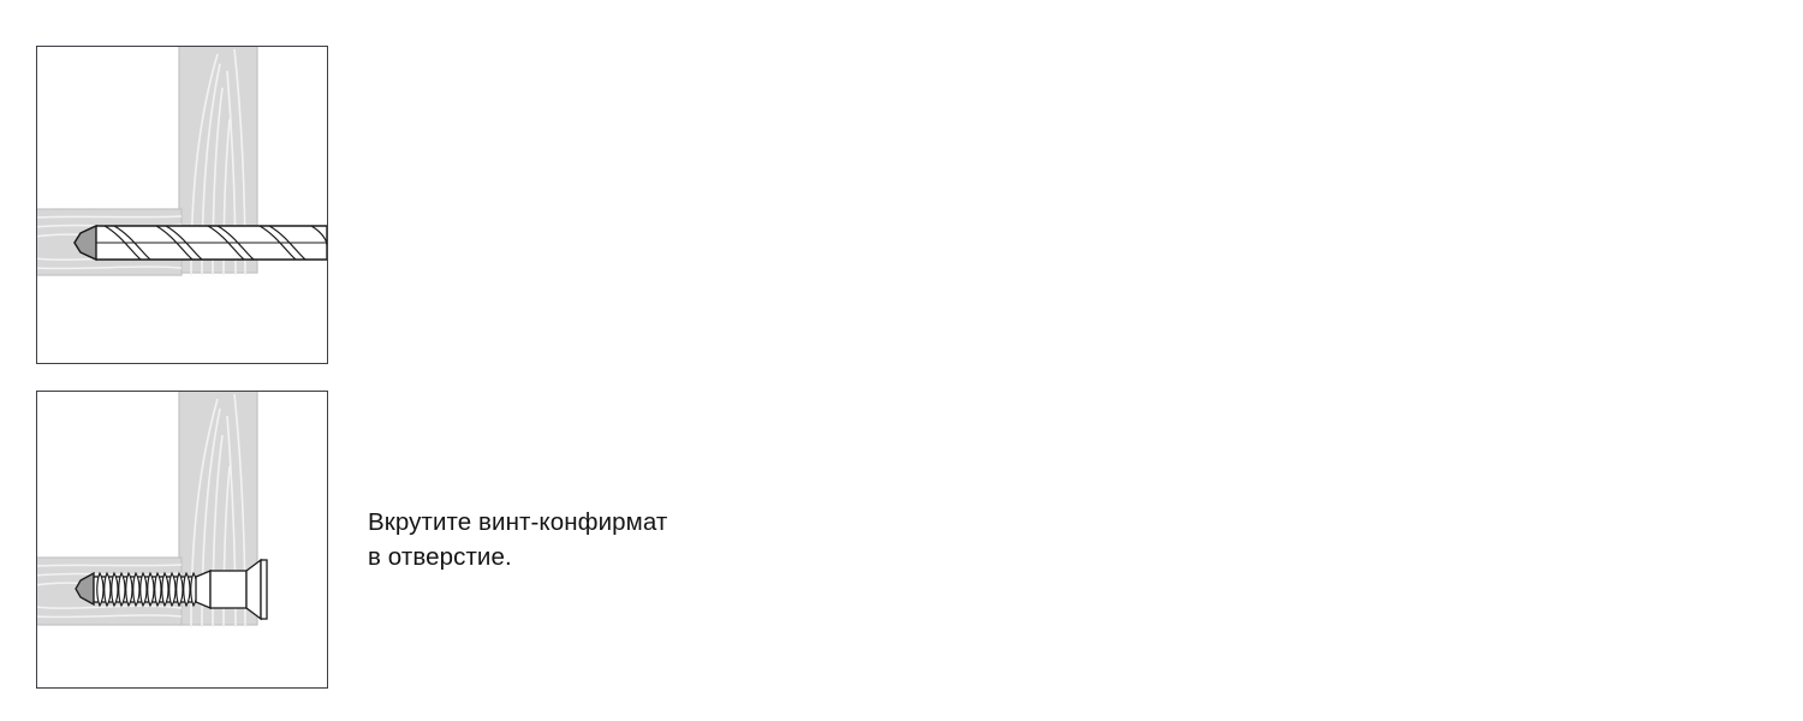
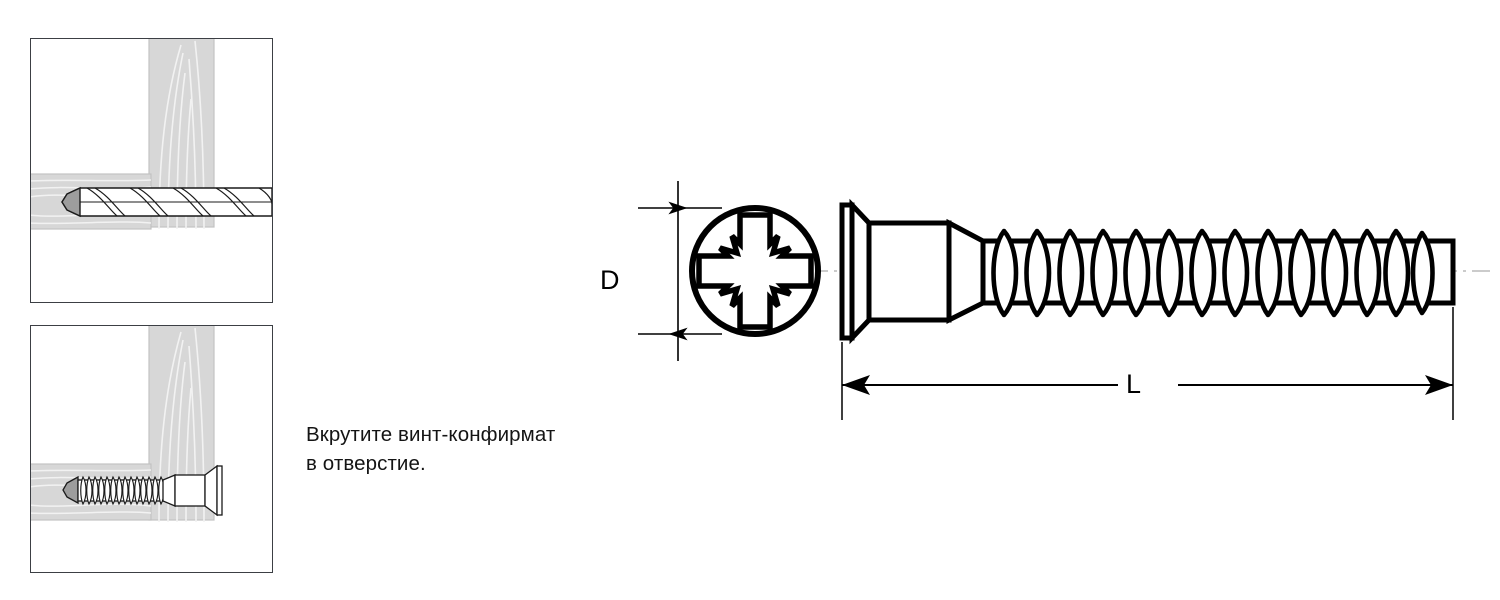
  Вкрутите винт-конфирмат
  в отверстие.
+ D
+ L
